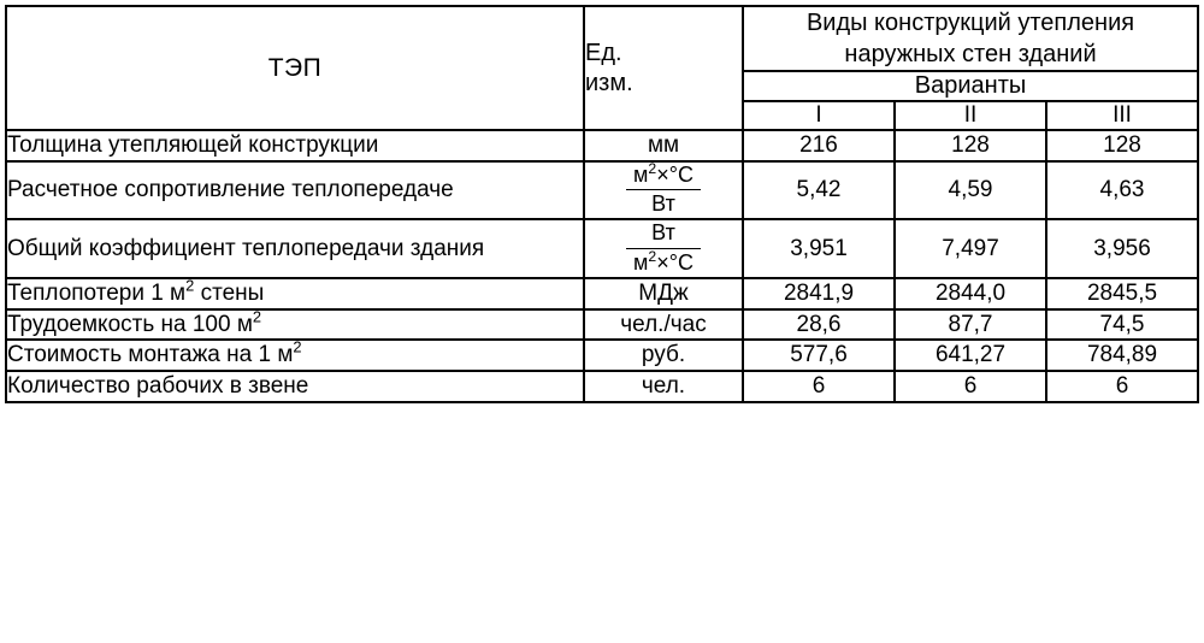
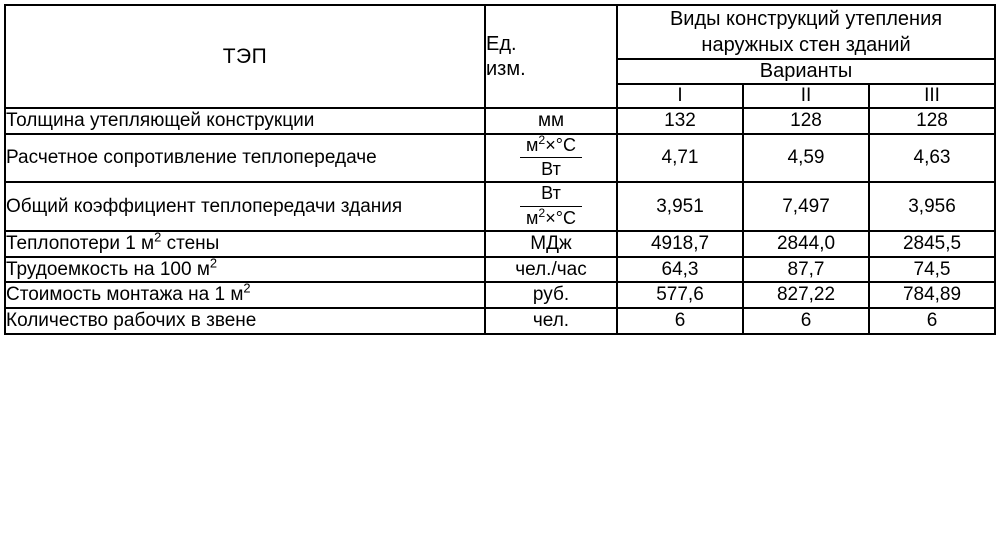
  ТЭП	Ед. изм.	Виды конструкций утепления наружных стен зданий
  Варианты
  I	II	III
- Толщина утепляющей конструкции	мм	216	128	128
+ Толщина утепляющей конструкции	мм	132	128	128
- Расчетное сопротивление теплопередаче	м2×°С Вт	5,42	4,59	4,63
+ Расчетное сопротивление теплопередаче	м2×°С Вт	4,71	4,59	4,63
  Общий коэффициент теплопередачи здания	Вт м2×°С	3,951	7,497	3,956
- Теплопотери 1 м2 стены	МДж	2841,9	2844,0	2845,5
+ Теплопотери 1 м2 стены	МДж	4918,7	2844,0	2845,5
- Трудоемкость на 100 м2	чел./час	28,6	87,7	74,5
+ Трудоемкость на 100 м2	чел./час	64,3	87,7	74,5
- Стоимость монтажа на 1 м2	руб.	577,6	641,27	784,89
+ Стоимость монтажа на 1 м2	руб.	577,6	827,22	784,89
  Количество рабочих в звене	чел.	6	6	6
